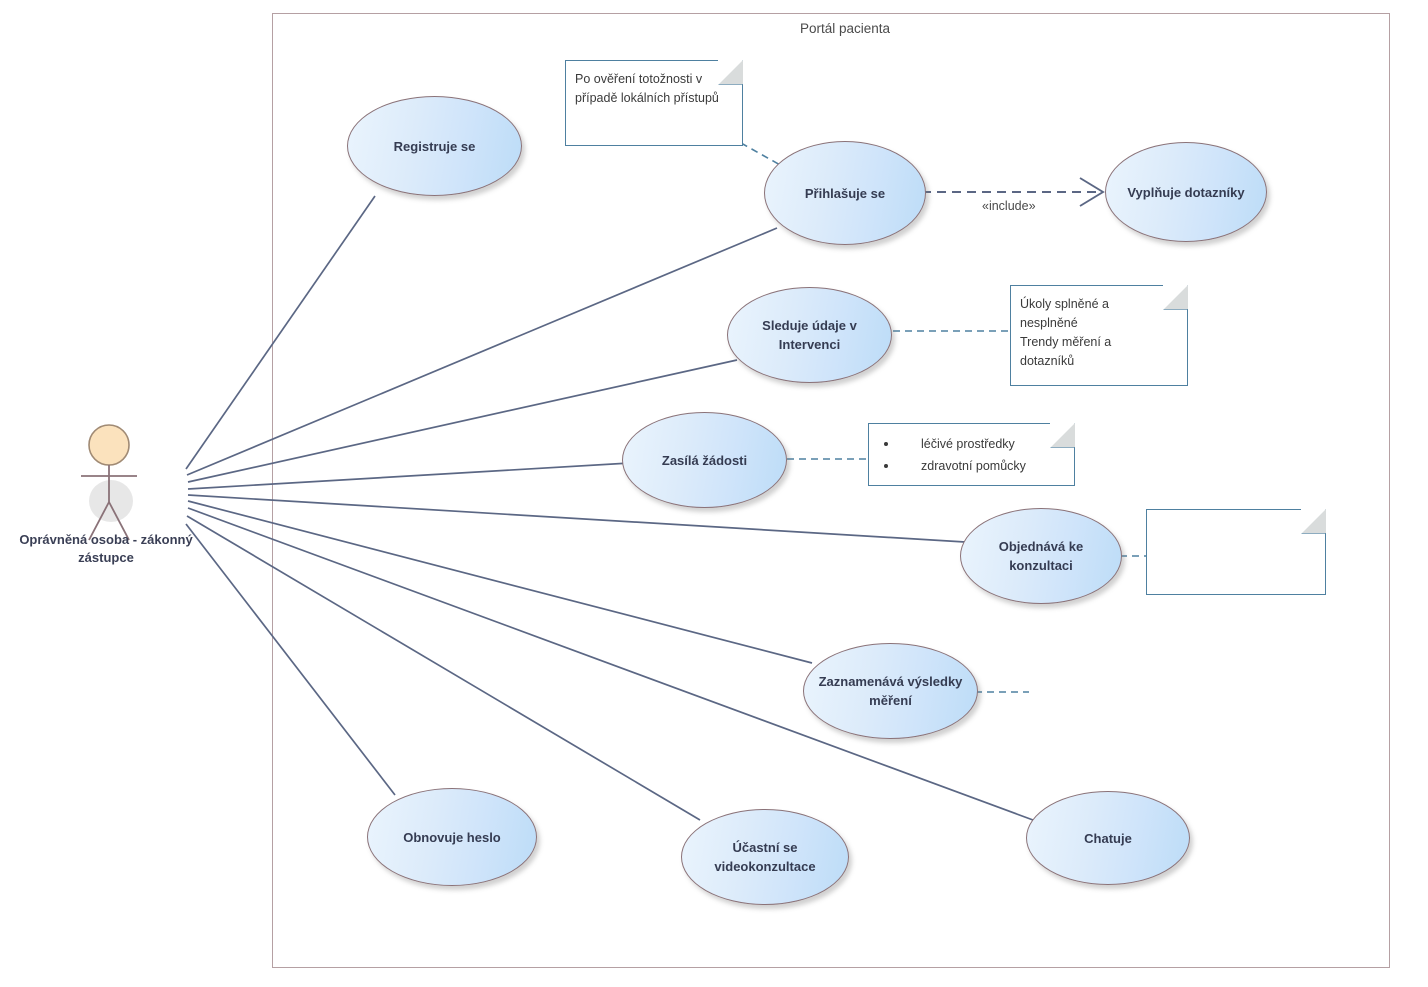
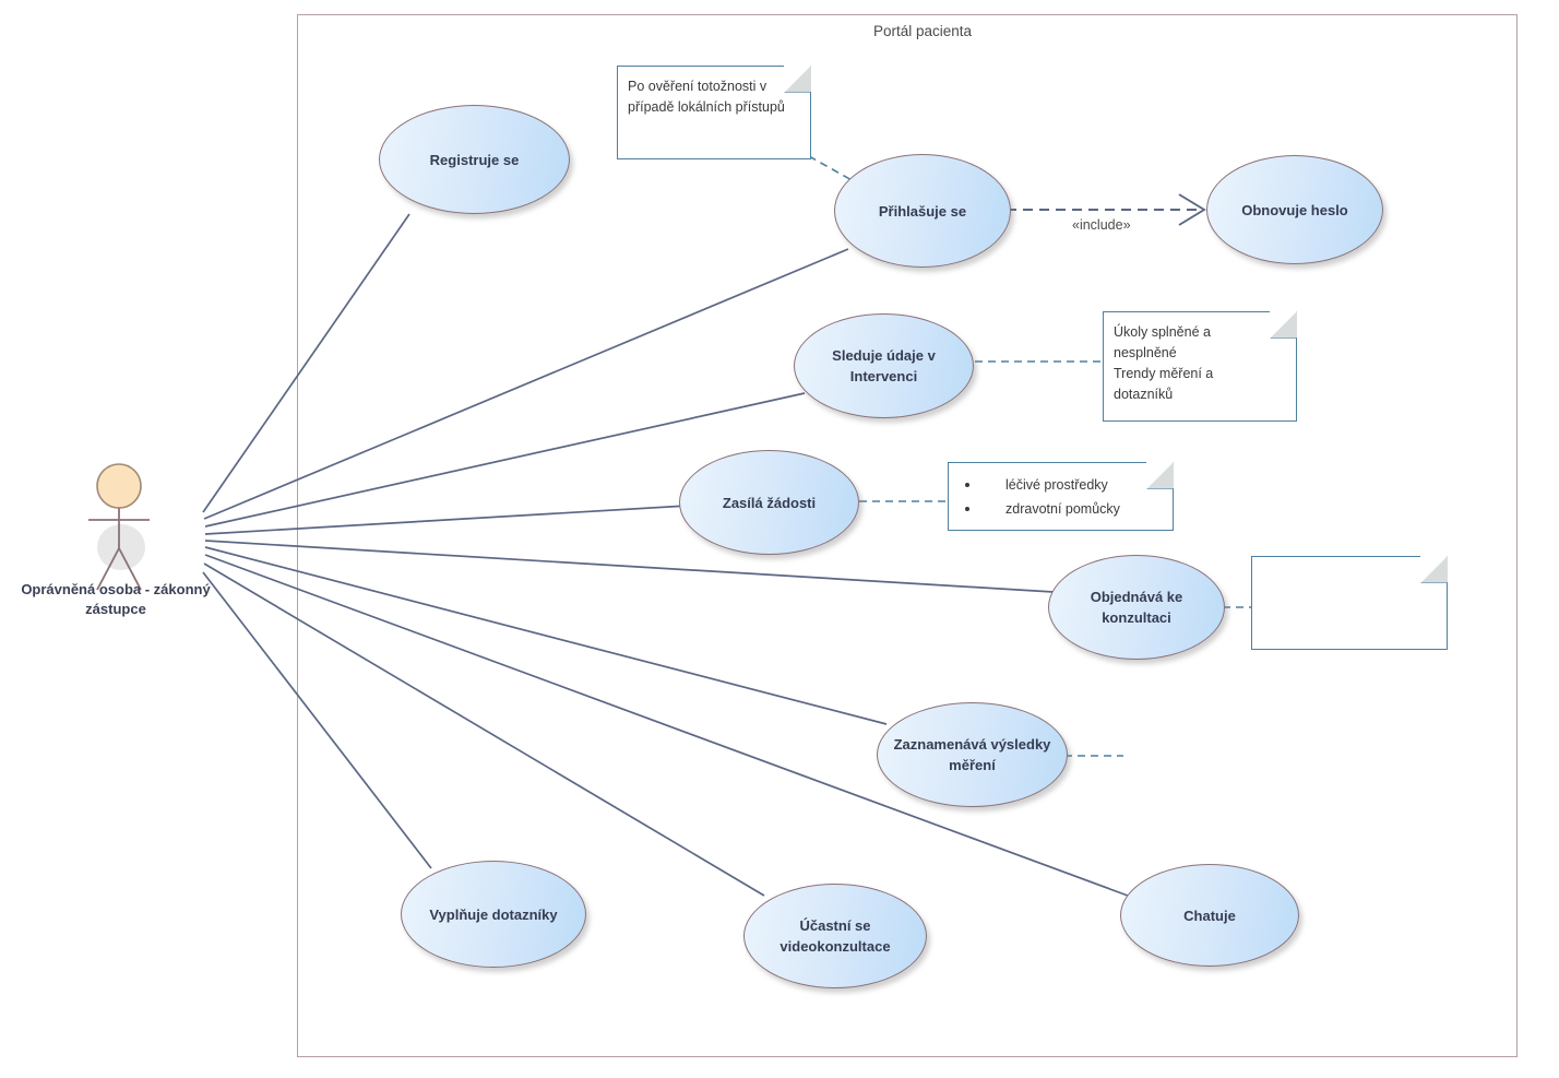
  Portál pacienta
  «include»
  Oprávněná osoba - zákonný
  zástupce
  Registruje se
  Přihlašuje se
- Vyplňuje dotazníky
+ Obnovuje heslo
  Sleduje údaje v
  Intervenci
  Zasílá žádosti
  Objednává ke
  konzultaci
  Zaznamenává výsledky
  měření
- Obnovuje heslo
+ Vyplňuje dotazníky
  Účastní se
  videokonzultace
  Chatuje
  Po ověření totožnosti v
  případě lokálních přístupů
  Úkoly splněné a
  nesplněné
  Trendy měření a
  dotazníků
  léčivé prostředky
  zdravotní pomůcky
